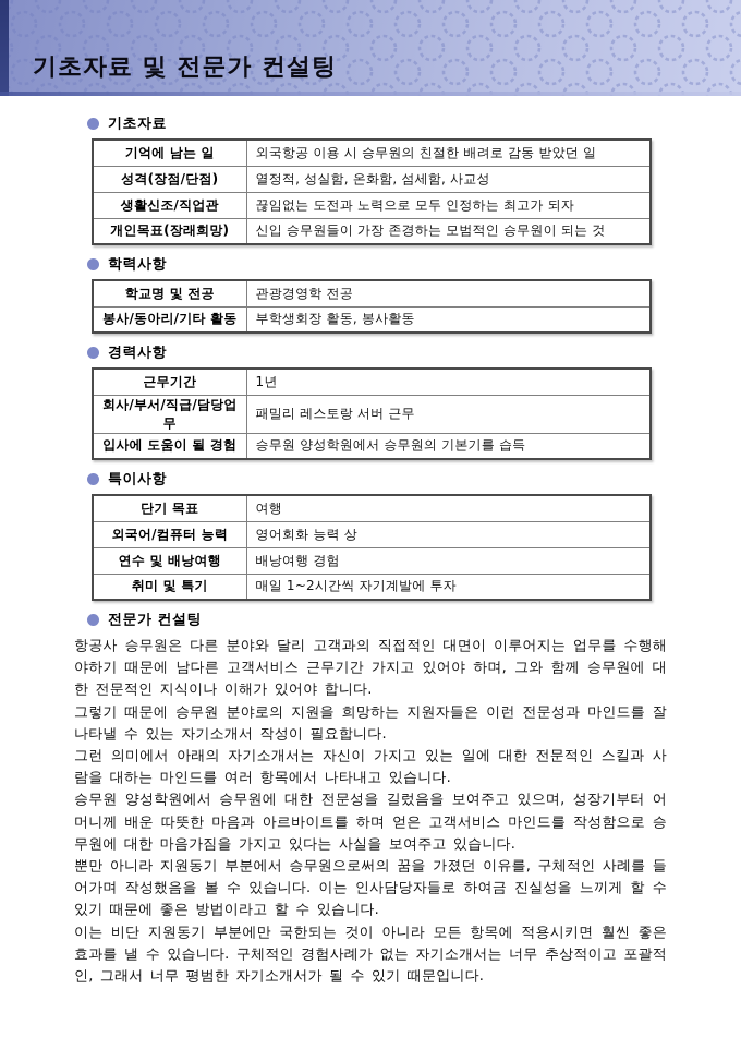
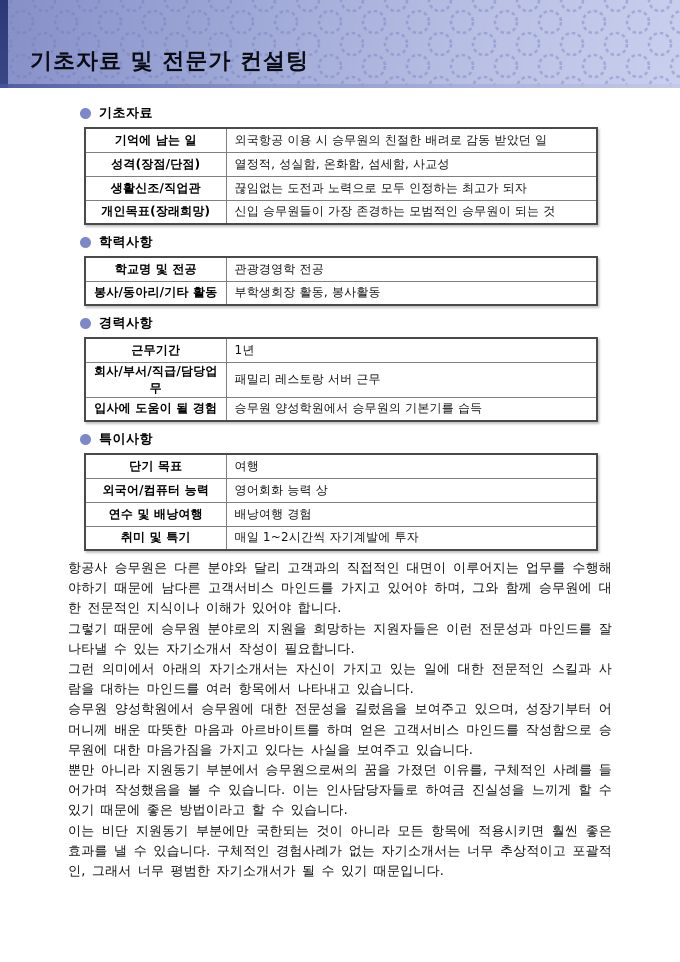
  기초자료 및 전문가 컨설팅
  기초자료
  기억에 남는 일	외국항공 이용 시 승무원의 친절한 배려로 감동 받았던 일
  성격(장점/단점)	열정적, 성실함, 온화함, 섬세함, 사교성
  생활신조/직업관	끊임없는 도전과 노력으로 모두 인정하는 최고가 되자
  개인목표(장래희망)	신입 승무원들이 가장 존경하는 모범적인 승무원이 되는 것
  학력사항
  학교명 및 전공	관광경영학 전공
  봉사/동아리/기타 활동	부학생회장 활동, 봉사활동
  경력사항
  근무기간	1년
  회사/부서/직급/담당업무	패밀리 레스토랑 서버 근무
  입사에 도움이 될 경험	승무원 양성학원에서 승무원의 기본기를 습득
  특이사항
  단기 목표	여행
  외국어/컴퓨터 능력	영어회화 능력 상
  연수 및 배낭여행	배낭여행 경험
  취미 및 특기	매일 1~2시간씩 자기계발에 투자
- 전문가 컨설팅
- 항공사 승무원은 다른 분야와 달리 고객과의 직접적인 대면이 이루어지는 업무를 수행해야하기 때문에 남다른 고객서비스 근무기간 가지고 있어야 하며, 그와 함께 승무원에 대한 전문적인 지식이나 이해가 있어야 합니다.
+ 항공사 승무원은 다른 분야와 달리 고객과의 직접적인 대면이 이루어지는 업무를 수행해야하기 때문에 남다른 고객서비스 마인드를 가지고 있어야 하며, 그와 함께 승무원에 대한 전문적인 지식이나 이해가 있어야 합니다.
  그렇기 때문에 승무원 분야로의 지원을 희망하는 지원자들은 이런 전문성과 마인드를 잘 나타낼 수 있는 자기소개서 작성이 필요합니다.
  그런 의미에서 아래의 자기소개서는 자신이 가지고 있는 일에 대한 전문적인 스킬과 사람을 대하는 마인드를 여러 항목에서 나타내고 있습니다.
  승무원 양성학원에서 승무원에 대한 전문성을 길렀음을 보여주고 있으며, 성장기부터 어머니께 배운 따뜻한 마음과 아르바이트를 하며 얻은 고객서비스 마인드를 작성함으로 승무원에 대한 마음가짐을 가지고 있다는 사실을 보여주고 있습니다.
  뿐만 아니라 지원동기 부분에서 승무원으로써의 꿈을 가졌던 이유를, 구체적인 사례를 들어가며 작성했음을 볼 수 있습니다. 이는 인사담당자들로 하여금 진실성을 느끼게 할 수 있기 때문에 좋은 방법이라고 할 수 있습니다.
  이는 비단 지원동기 부분에만 국한되는 것이 아니라 모든 항목에 적용시키면 훨씬 좋은 효과를 낼 수 있습니다. 구체적인 경험사례가 없는 자기소개서는 너무 추상적이고 포괄적인, 그래서 너무 평범한 자기소개서가 될 수 있기 때문입니다.
